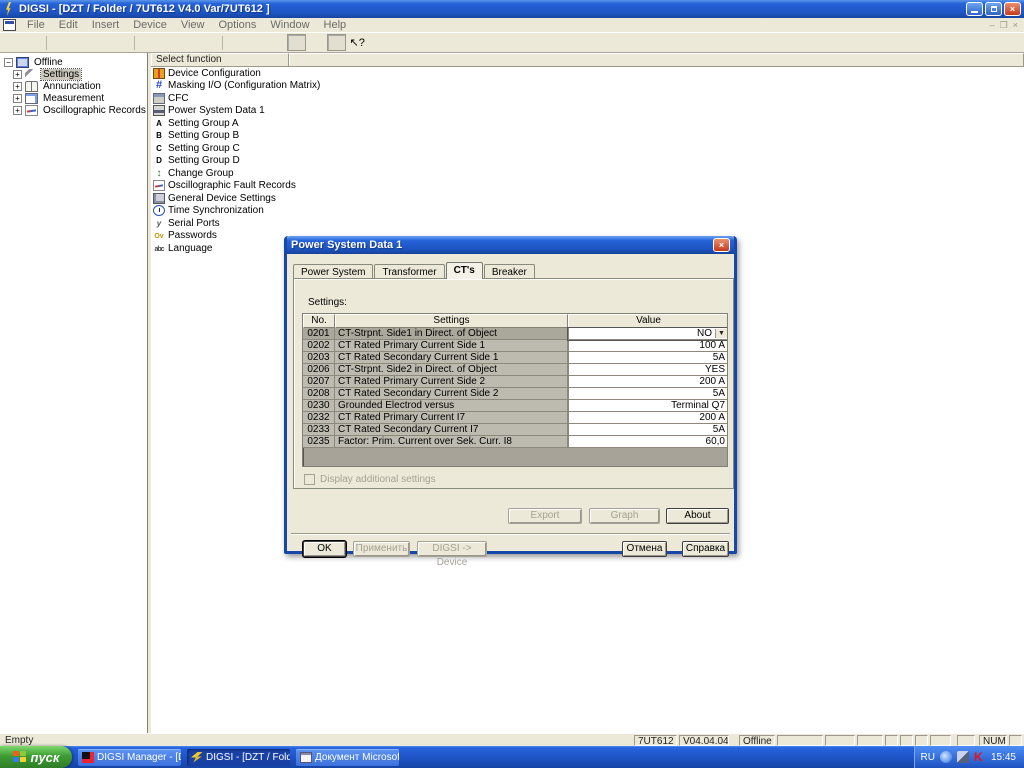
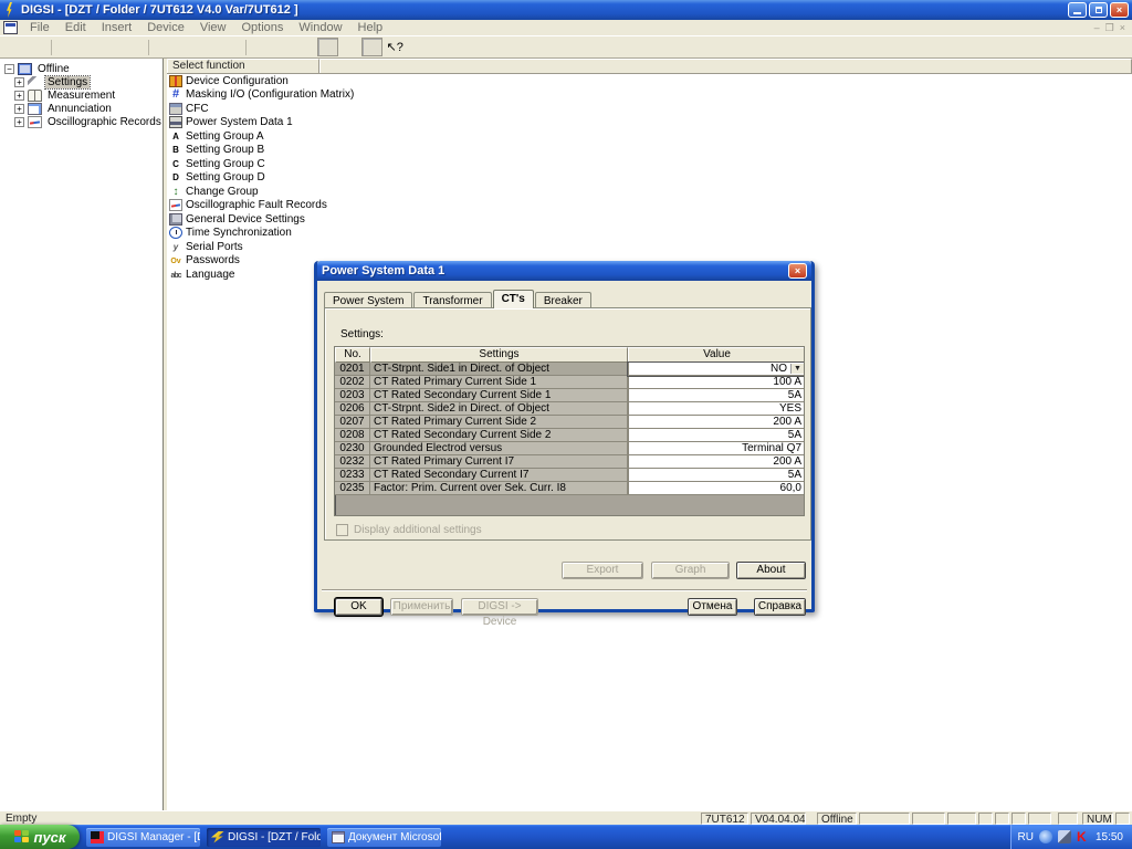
  DIGSI - [DZT / Folder / 7UT612 V4.0 Var/7UT612 ]
  ×
  File Edit Insert Device View Options Window Help
  – ❒ ×
  ↖?
  −
  Offline
  +
  Settings
  +
- Annunciation
+ Measurement
  +
- Measurement
+ Annunciation
  +
  Oscillographic Records
  Select function
  Device Configuration
  Masking I/O (Configuration Matrix)
  CFC
  Power System Data 1
  Setting Group A
  Setting Group B
  Setting Group C
  Setting Group D
  Change Group
  Oscillographic Fault Records
  General Device Settings
  Time Synchronization
  Serial Ports
  Passwords
  Language
  Empty
  7UT612
  V04.04.04
  Offline
  NUM
  Power System Data 1
  ×
  Power System
  Transformer
  CT's
  Breaker
  Settings:
  No.
  Settings
  Value
  0201
  CT-Strpnt. Side1 in Direct. of Object
  NO
  0202
  CT Rated Primary Current Side 1
  100 A
  0203
  CT Rated Secondary Current Side 1
  5A
  0206
  CT-Strpnt. Side2 in Direct. of Object
  YES
  0207
  CT Rated Primary Current Side 2
  200 A
  0208
  CT Rated Secondary Current Side 2
  5A
  0230
  Grounded Electrod versus
  Terminal Q7
  0232
  CT Rated Primary Current I7
  200 A
  0233
  CT Rated Secondary Current I7
  5A
  0235
  Factor: Prim. Current over Sek. Curr. I8
  60,0
  Display additional settings
  Export
  Graph
  About
  OK
  Применить
  DIGSI -> Device
  Отмена
  Справка
  пуск
  DIGSI Manager - [
  DIGSI - [DZT / Fold
  Документ Microsof
  RU
  K
- 15:45
+ 15:50
